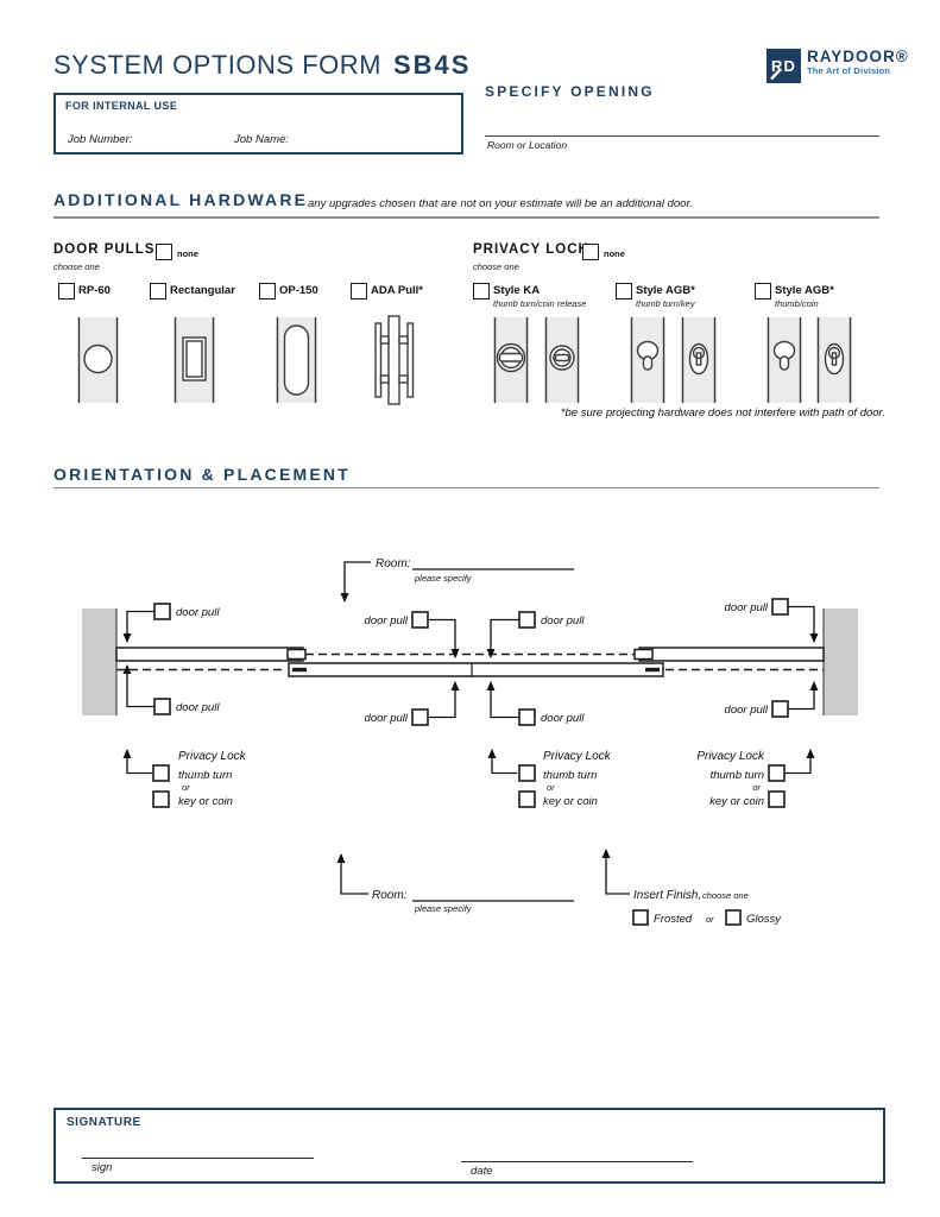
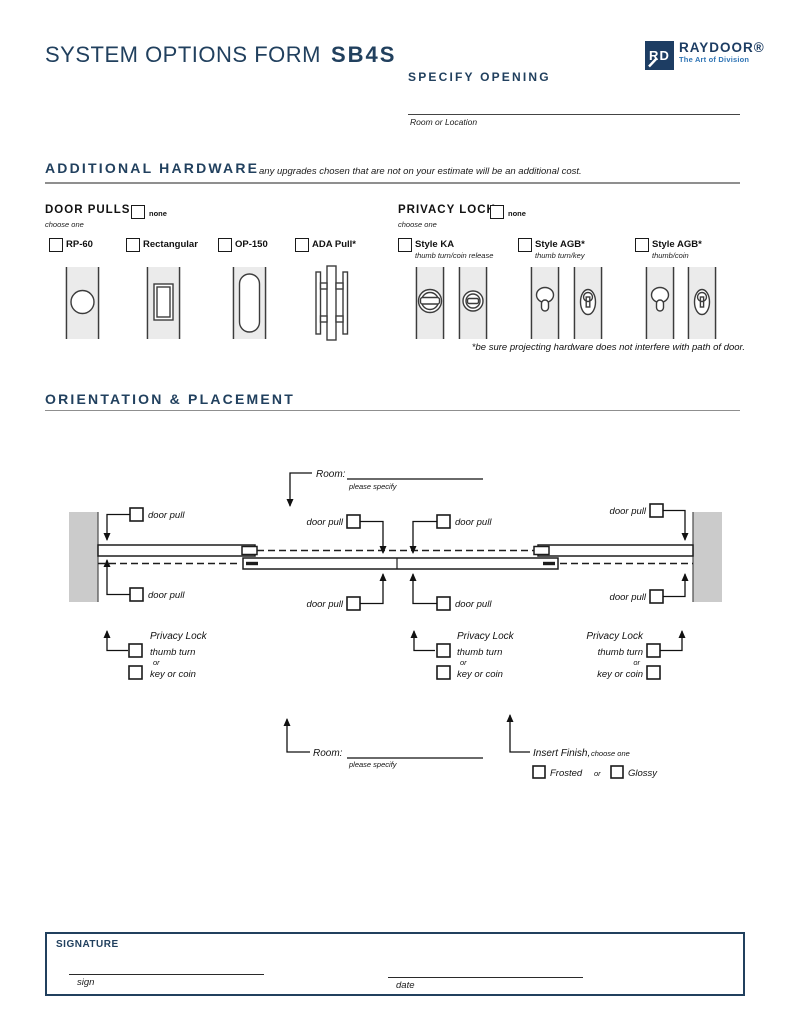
  SYSTEM OPTIONS FORM SB4S
  R
  D
  RAYDOOR®
  The Art of Division
- FOR INTERNAL USE
- Job Number:
- Job Name:
  SPECIFY OPENING
  Room or Location
  ADDITIONAL HARDWARE
- any upgrades chosen that are not on your estimate will be an additional door.
+ any upgrades chosen that are not on your estimate will be an additional cost.
  DOOR PULLS
  none
  choose one
  PRIVACY LOC
  none
  choose one
  RP-60
  Rectangular
  OP-150
  ADA Pull*
  Style KA
  thumb turn/coin release
  Style AGB*
  thumb turn/key
  Style AGB*
  thumb/coin
  *be sure projecting hardware does not interfere with path of door.
  ORIENTATION & PLACEMENT
  Room:
  please specify
  door pull
  door pull
  door pull
  door pull
  door pull
  door pull
  door pull
  door pull
  Privacy Lock
  thumb turn
  or
  key or coin
  Privacy Lock
  thumb turn
  or
  key or coin
  Privacy Lock
  thumb turn
  or
  key or coin
  Room:
  please specify
  Insert Finish,
  choose one
  Frosted
  or
  Glossy
  SIGNATURE
  sign
  date
